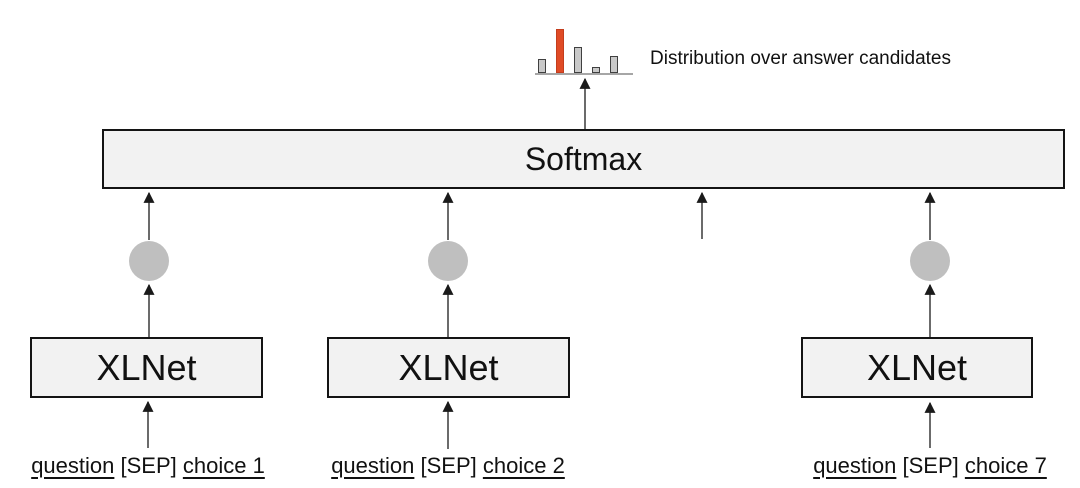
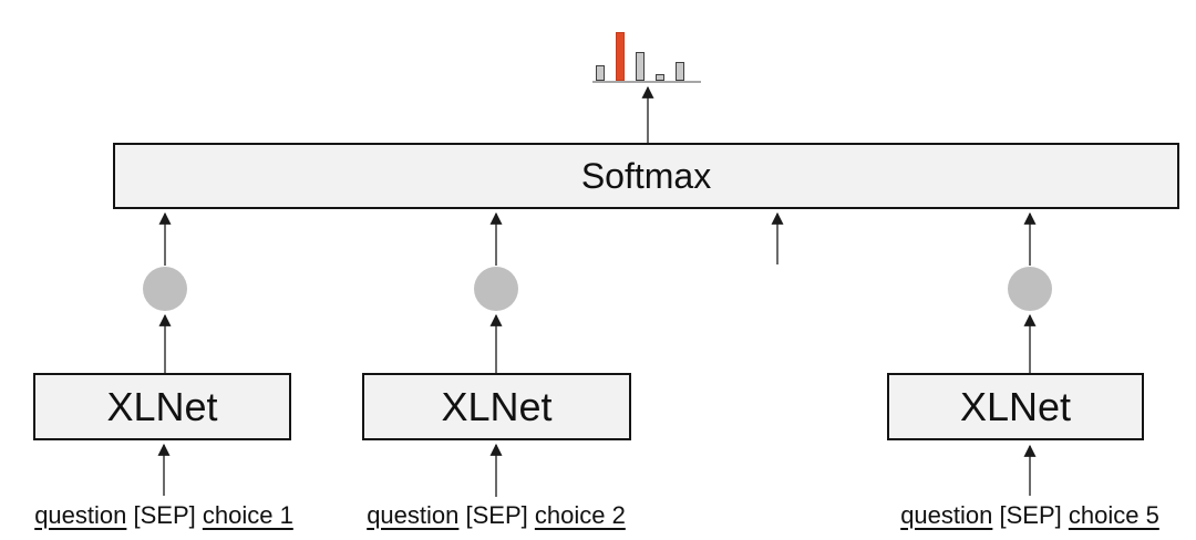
- Distribution over answer candidates
  Softmax
  XLNet
  XLNet
  XLNet
  question [SEP] choice 1
  question [SEP] choice 2
- question [SEP] choice 7
+ question [SEP] choice 5
